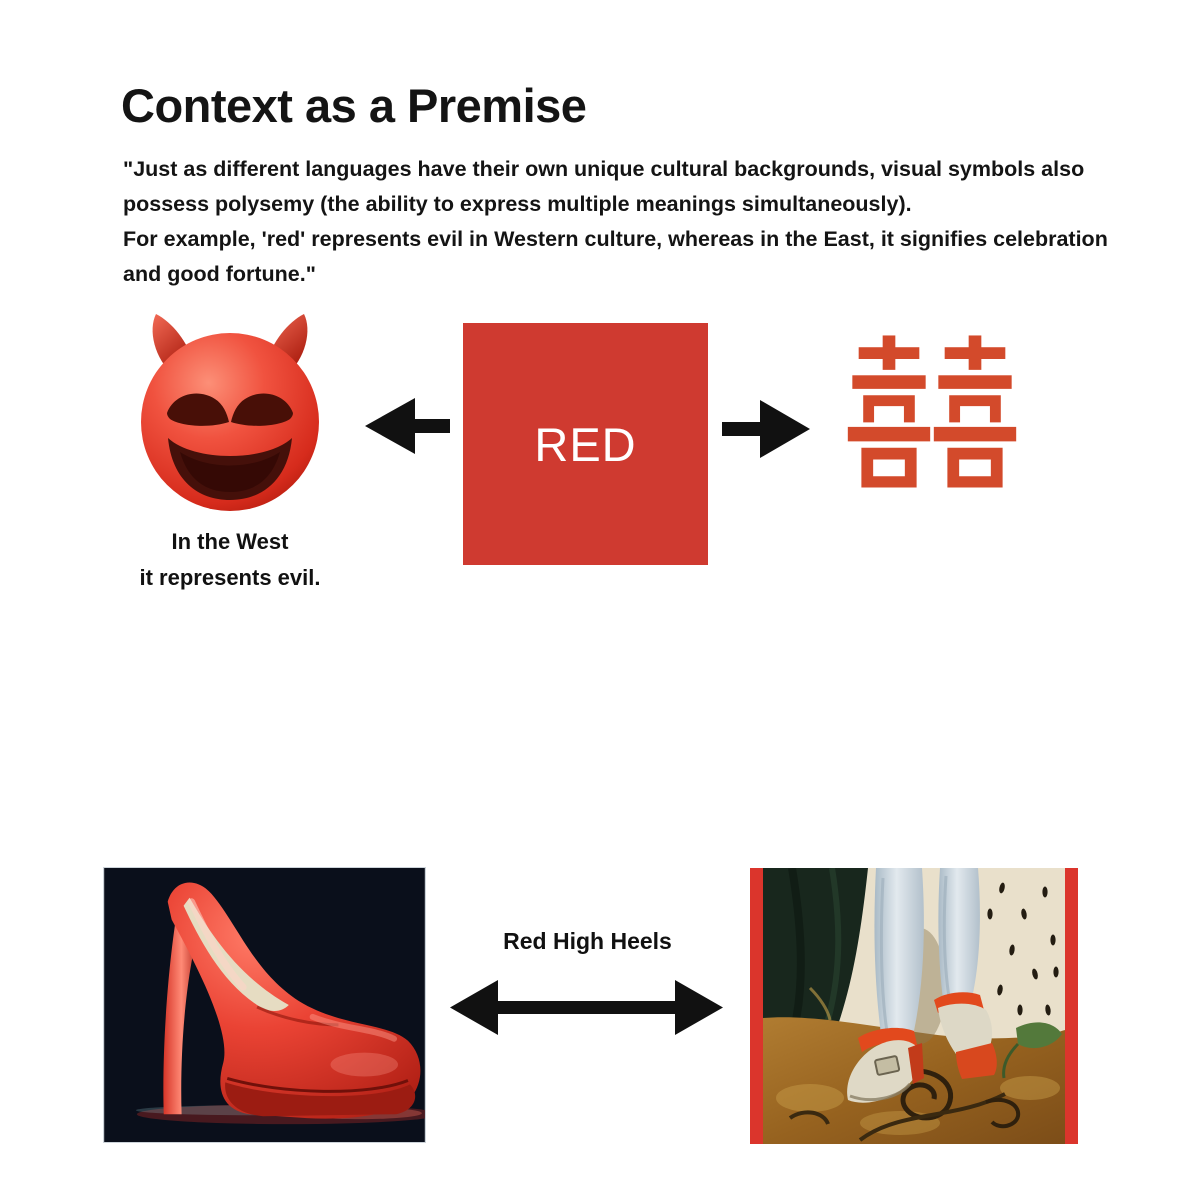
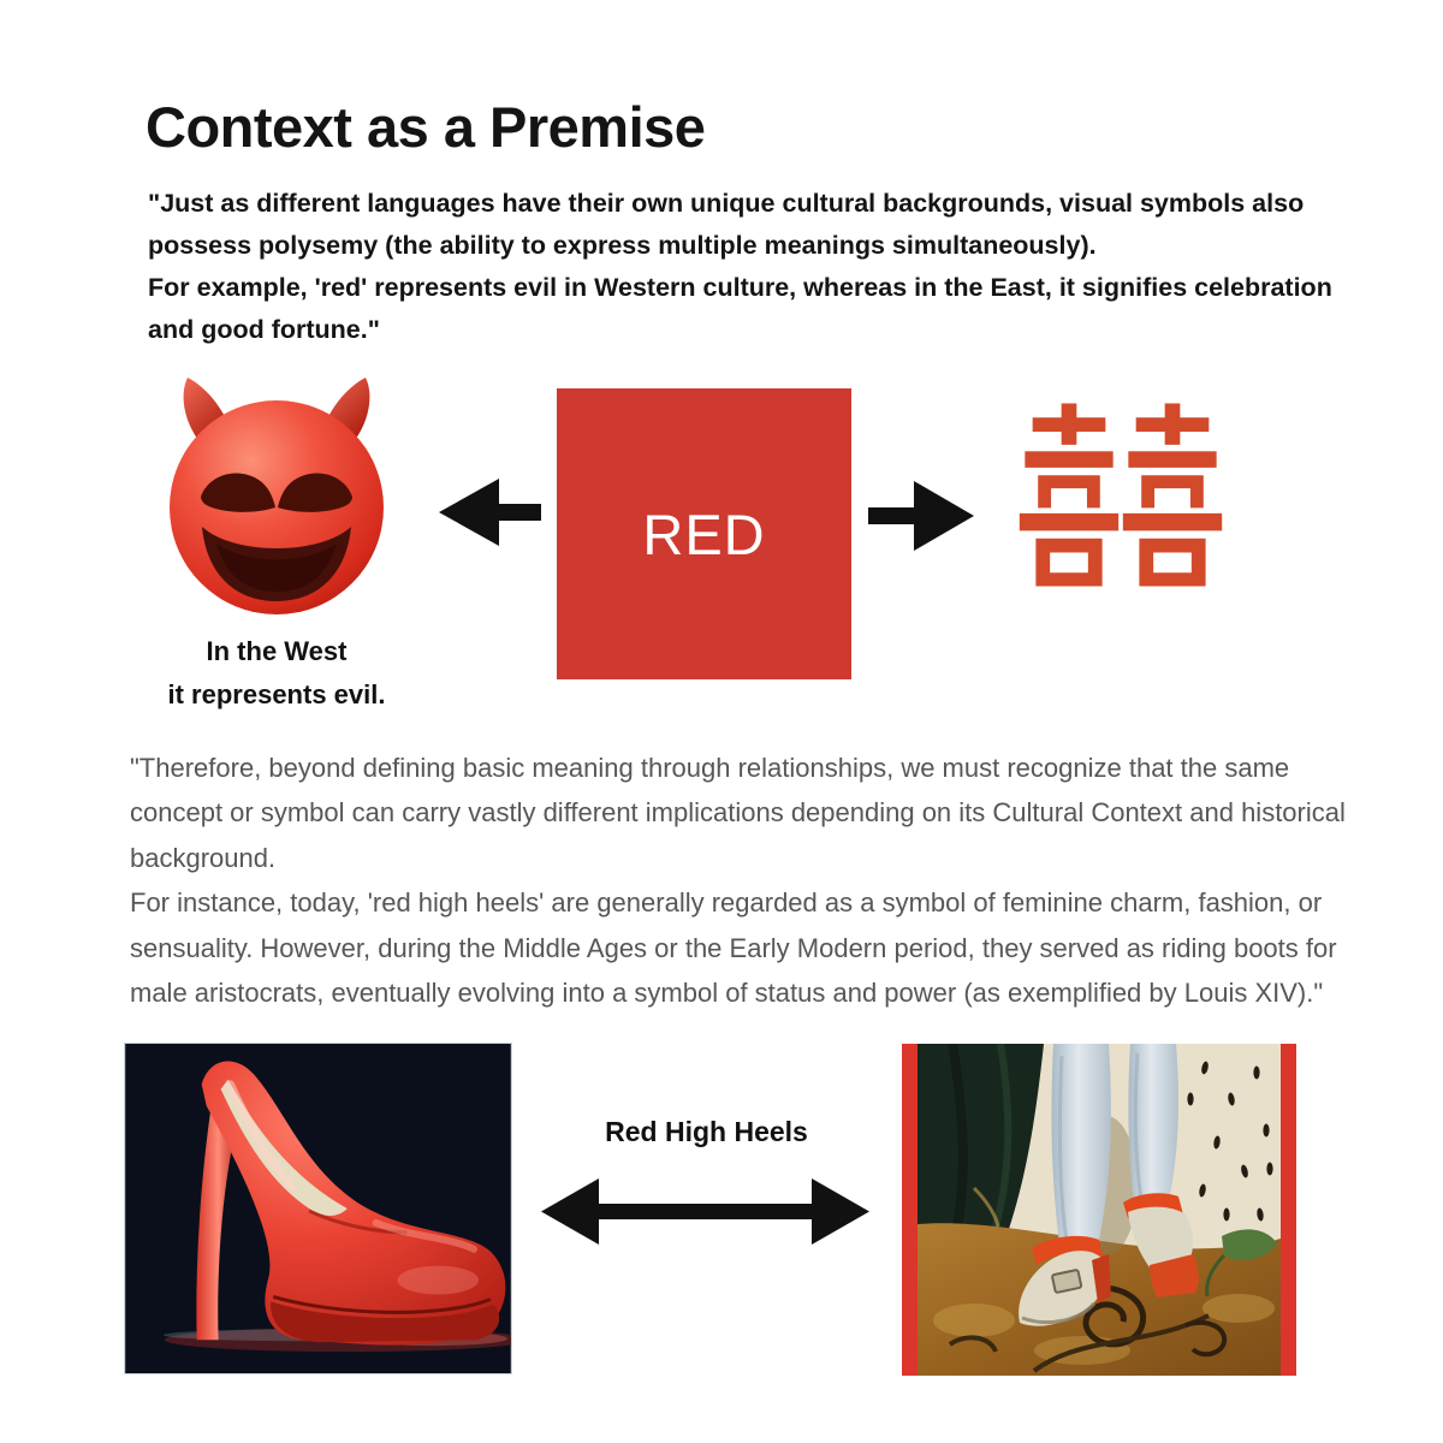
  Context as a Premise
  "Just as different languages have their own unique cultural backgrounds, visual symbols also
  possess polysemy (the ability to express multiple meanings simultaneously).
  For example, 'red' represents evil in Western culture, whereas in the East, it signifies celebration
  and good fortune."
  In the West
  it represents evil.
  RED
+ "Therefore, beyond defining basic meaning through relationships, we must recognize that the same
+ concept or symbol can carry vastly different implications depending on its Cultural Context and historical
+ background.
+ For instance, today, 'red high heels' are generally regarded as a symbol of feminine charm, fashion, or
+ sensuality. However, during the Middle Ages or the Early Modern period, they served as riding boots for
+ male aristocrats, eventually evolving into a symbol of status and power (as exemplified by Louis XIV)."
  Red High Heels
